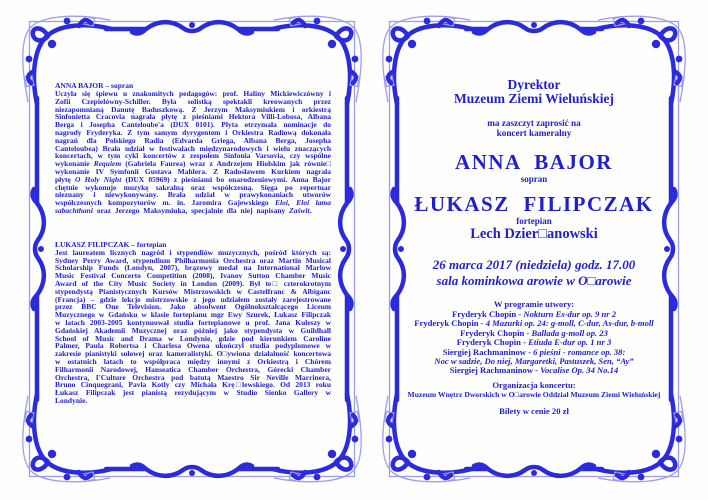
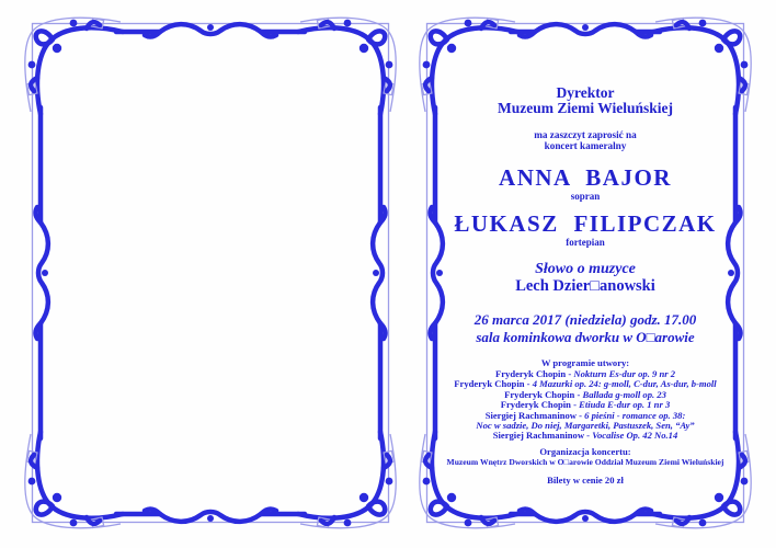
- ANNA BAJOR – sopran
- Uczyła się śpiewu u znakomitych pedagogów: prof. Haliny Mickiewiczówny i Zofii Czepielówny-Schiller. Była solistką spektakli kreowanych przez niezapomnianą Danutę Baduszkową. Z Jerzym Maksymiukiem i orkiestrą Sinfonietta Cracovia nagrała płytę z pieśniami Hektora Villi-Lobosa, Albana Berga i Josepha Canteloube'a (DUX 0101). Płyta otrzymała nominacje do nagrody Fryderyka. Z tym samym dyrygentem i Orkiestra Radiową dokonała nagrań dla Polskiego Radia (Edvarda Griega, Albana Berga, Josepha Canteloubea) Brała udział w festiwalach międzynarodowych i wielu znaczących koncertach, w tym cykl koncertów z zespołem Sinfonia Varsovia, czy wspólne wykonanie Requiem (Gabriela Faurea) wraz z Andrzejem Hiolskim jak równie□ wykonanie IV Symfonii Gustava Mahlera. Z Radosławem Kurkiem nagrała płytę O Holy Night (DUX 05969) z pieśniami bo onarodzeniowymi. Anna Bajor chętnie wykonuje muzykę sakralną oraz współczesną. Sięga po repertuar nieznany i niewykonywany. Brała udział w prawykonaniach utworów współczesnych kompozytorów m. in. Jaromira Gajewskiego Eloi, Eloi lama sabachthani oraz Jerzego Maksymiuka, specjalnie dla niej napisany Zaświt.
- ŁUKASZ FILIPCZAK – fortepian
- Jest laureatem licznych nagród i stypendiów muzycznych, pośród których są: Sydney Perry Award, stypendium Philharmonia Orchestra oraz Martin Musical Scholarship Funds (Londyn, 2007), brązowy medal na International Marlow Music Festival Concerto Competition (2008), Ivanov Sutton Chamber Music Award of the City Music Society in London (2009). Był te□ czterokrotnym stypendystą Pianistycznych Kursów Mistrzowskich w Castelfranc & Albiganc (Francja) – gdzie lekcje mistrzowskie z jego udziałem zostały zarejestrowane przez BBC One Television. Jako absolwent Ogólnokształcącego Liceum Muzycznego w Gdańsku w klasie fortepianu mgr Ewy Szurek, Łukasz Filipczak w latach 2003-2005 kontynuował studia fortepianowe u prof. Jana Kuleszy w Gdańskiej Akademii Muzycznej oraz później jako stypendysta w Guildhall School of Music and Drama w Londynie, gdzie pod kierunkiem Caroline Palmer, Paula Robertsa i Charlesa Owena ukończył studia podyplomowe w zakresie pianistyki solowej oraz kameralistyki. O□ywiona działalność koncertowa w ostatnich latach to współpraca między innymi z Orkiestrą i Chórem Filharmonii Narodowej, Hanseatica Chamber Orchestra, Górecki Chamber Orchestra, I'Culture Orchestra pod batutą Maestro Sir Neville Marrinera, Bruno Cinquegrani, Pavla Kotly czy Michała Krę□lewskiego. Od 2013 roku Łukasz Filipczak jest pianistą rezydującym w Studio Sienko Gallery w Londynie.
  Dyrektor
  Muzeum Ziemi Wieluńskiej
  ma zaszczyt zaprosić na
  koncert kameralny
  ANNA BAJOR
  sopran
  ŁUKASZ FILIPCZAK
  fortepian
+ Słowo o muzyce
  Lech Dzier□anowski
  26 marca 2017 (niedziela) godz. 17.00
- sala kominkowa arowie w O□arowie
+ sala kominkowa dworku w O□arowie
  W programie utwory:
  Fryderyk Chopin - Nokturn Es-dur op. 9 nr 2
  Fryderyk Chopin - 4 Mazurki op. 24: g-moll, C-dur, As-dur, b-moll
  Fryderyk Chopin - Ballada g-moll op. 23
  Fryderyk Chopin - Etiuda E-dur op. 1 nr 3
  Siergiej Rachmaninow - 6 pieśni - romance op. 38:
  Noc w sadzie, Do niej, Margaretki, Pastuszek, Sen, “Ay”
- Siergiej Rachmaninow - Vocalise Op. 34 No.14
+ Siergiej Rachmaninow - Vocalise Op. 42 No.14
  Organizacja koncertu:
  Muzeum Wnętrz Dworskich w O□arowie Oddział Muzeum Ziemi Wieluńskiej
  Bilety w cenie 20 zł
